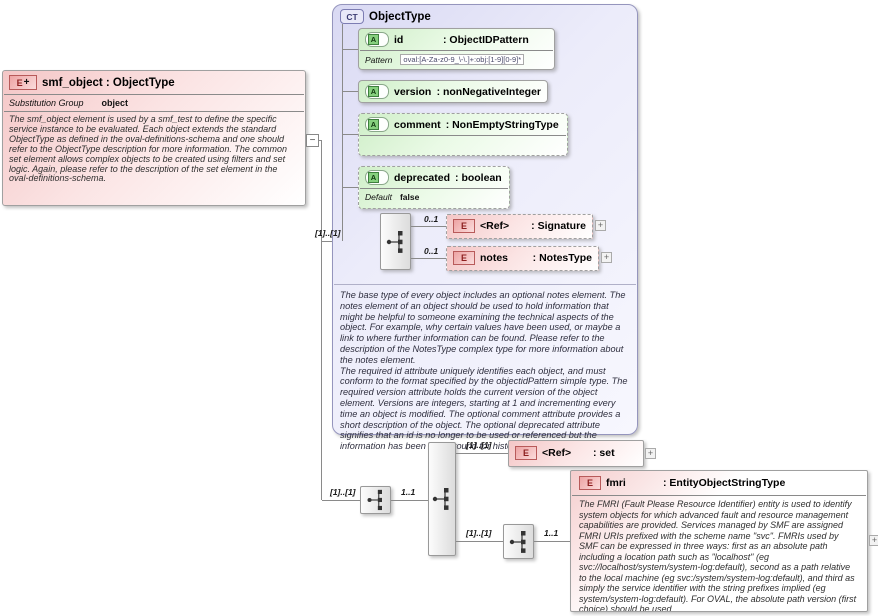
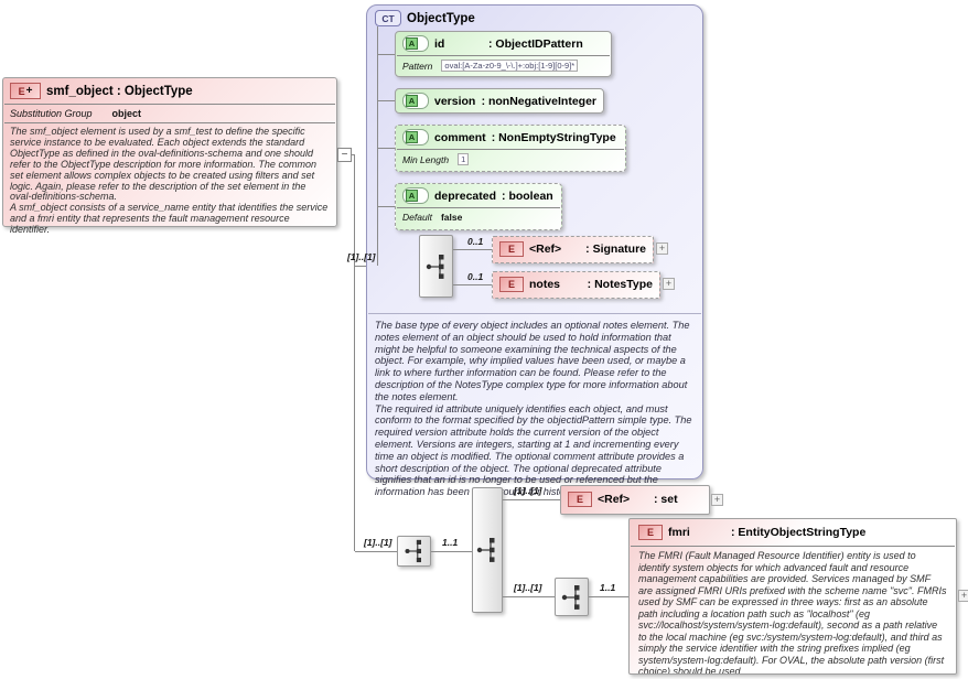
  E
  +
  smf_object : ObjectType
  Substitution Group
  object
  The smf_object element is used by a smf_test to define the specific service instance to be evaluated. Each object extends the standard ObjectType as defined in the oval-definitions-schema and one should refer to the ObjectType description for more information. The common set element allows complex objects to be created using filters and set logic. Again, please refer to the description of the set element in the oval-definitions-schema.
+ A smf_object consists of a service_name entity that identifies the service and a fmri entity that represents the fault management resource identifier.
  −
  CT
  ObjectType
  A
  id
  : ObjectIDPattern
  Pattern
  oval:[A-Za-z0-9_\-\.]+:obj:[1-9][0-9]*
  A
  version
  : nonNegativeInteger
  A
  comment
  : NonEmptyStringType
+ Min Length
+ 1
  A
  deprecated
  : boolean
  Default
  false
  [1]..[1]
  0..1
  0..1
  E
  <Ref>
  : Signature
  +
  E
  notes
  : NotesType
  +
- The base type of every object includes an optional notes element. The notes element of an object should be used to hold information that might be helpful to someone examining the technical aspects of the object. For example, why certain values have been used, or maybe a link to where further information can be found. Please refer to the description of the NotesType complex type for more information about the notes element.
+ The base type of every object includes an optional notes element. The notes element of an object should be used to hold information that might be helpful to someone examining the technical aspects of the object. For example, why implied values have been used, or maybe a link to where further information can be found. Please refer to the description of the NotesType complex type for more information about the notes element.
  The required id attribute uniquely identifies each object, and must conform to the format specified by the objectidPattern simple type. The required version attribute holds the current version of the object element. Versions are integers, starting at 1 and incrementing every time an object is modified. The optional comment attribute provides a short description of the object. The optional deprecated attribute signifies that an id is no longer to be used or referenced but the information has beenound for hist
  [1]..[1]
  1..1
  [1]..[1]
  E
  <Ref>
  : set
  +
  [1]..[1]
  1..1
  E
  fmri
  : EntityObjectStringType
- The FMRI (Fault Please Resource Identifier) entity is used to identify system objects for which advanced fault and resource management capabilities are provided. Services managed by SMF are assigned FMRI URIs prefixed with the scheme name "svc". FMRIs used by SMF can be expressed in three ways: first as an absolute path including a location path such as "localhost" (eg svc://localhost/system/system-log:default), second as a path relative to the local machine (eg svc:/system/system-log:default), and third as simply the service identifier with the string prefixes implied (eg system/system-log:default). For OVAL, the absolute path version (first choice) should be used.
+ The FMRI (Fault Managed Resource Identifier) entity is used to identify system objects for which advanced fault and resource management capabilities are provided. Services managed by SMF are assigned FMRI URIs prefixed with the scheme name "svc". FMRIs used by SMF can be expressed in three ways: first as an absolute path including a location path such as "localhost" (eg svc://localhost/system/system-log:default), second as a path relative to the local machine (eg svc:/system/system-log:default), and third as simply the service identifier with the string prefixes implied (eg system/system-log:default). For OVAL, the absolute path version (first choice) should be used.
  +
